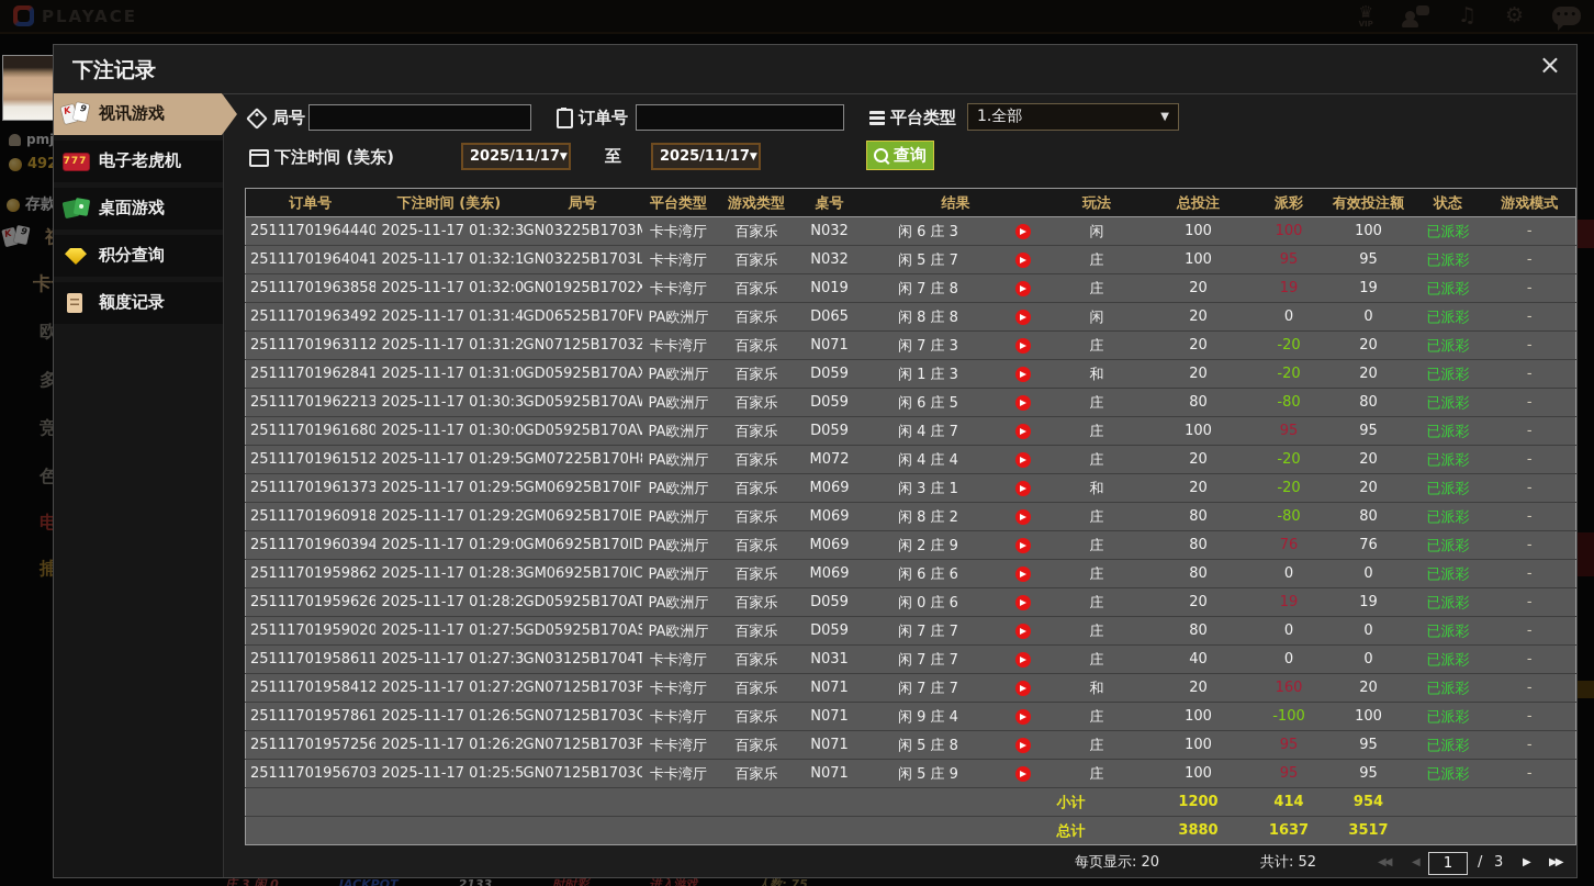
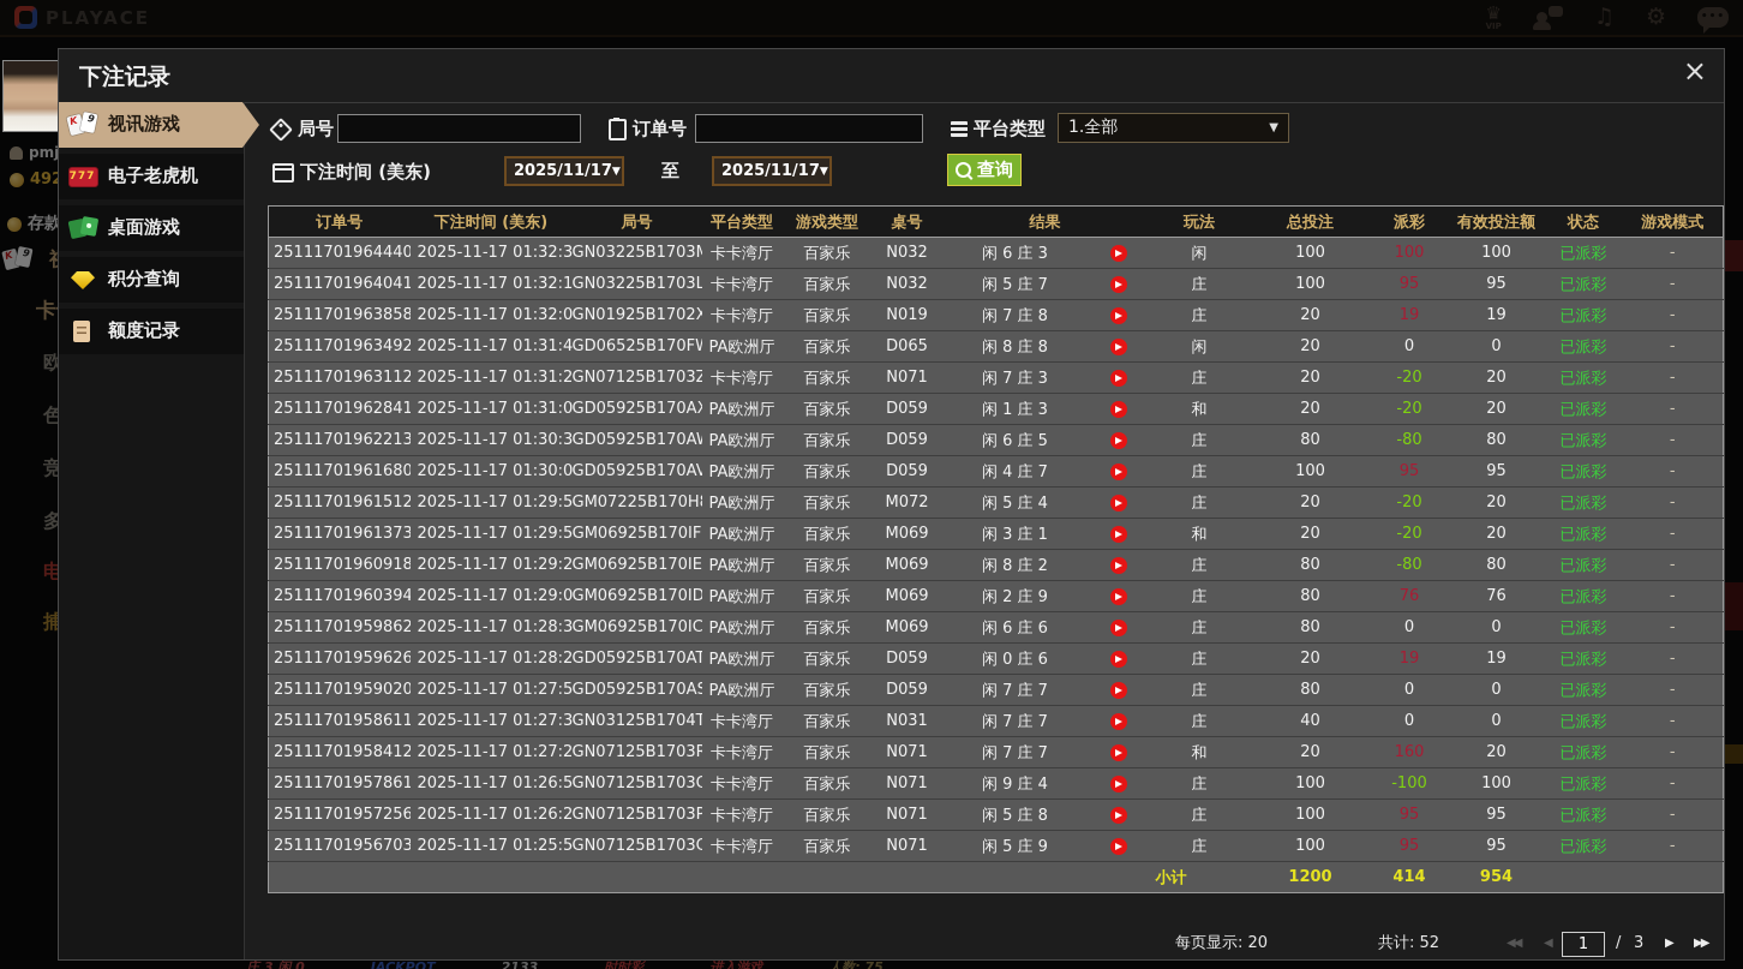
  PLAYACE
  ♛
  VIP
  ♫
  ⚙
  •••
  存款
  欧
- 多
+ 色
  竞
- 色
+ 多
  捕
  庄 3 闲 0
  JACKPOT
  2133
  时时彩
  进入游戏
  人数: 75
  下注记录
  ×
  视讯游戏
  电子老虎机
  桌面游戏
  积分查询
  额度记录
  局号
  订单号
  平台类型
  1.全部
  ▼
  下注时间 (美东)
  2025/11/17
  ▼
  至
  2025/11/17
  ▼
  查询
  订单号	下注时间 (美东)	局号	平台类型	游戏类型	桌号	结果	玩法	总投注	派彩	有效投注额	状态	游戏模式
  25111701964440	2025-11-17 01:32:3	GN03225B1703	卡卡湾厅	百家乐	N032	闲 6 庄 3	闲	100	100	100	已派彩	-
  25111701964041	2025-11-17 01:32:1	GN03225B1703L	卡卡湾厅	百家乐	N032	闲 5 庄 7	庄	100	95	95	已派彩	-
  25111701963858	2025-11-17 01:32:0	GN01925B1702X	卡卡湾厅	百家乐	N019	闲 7 庄 8	庄	20	19	19	已派彩	-
  25111701963492	2025-11-17 01:31:4	GD06525B170F	PA欧洲厅	百家乐	D065	闲 8 庄 8	闲	20	0	0	已派彩	-
  25111701963112	2025-11-17 01:31:2	GN07125B1703Z	卡卡湾厅	百家乐	N071	闲 7 庄 3	庄	20	-20	20	已派彩	-
  25111701962841	2025-11-17 01:31:0	GD05925B170A	PA欧洲厅	百家乐	D059	闲 1 庄 3	和	20	-20	20	已派彩	-
  25111701962213	2025-11-17 01:30:3	GD05925B170A	PA欧洲厅	百家乐	D059	闲 6 庄 5	庄	80	-80	80	已派彩	-
  25111701961680	2025-11-17 01:30:0	GD05925B170AV	PA欧洲厅	百家乐	D059	闲 4 庄 7	庄	100	95	95	已派彩	-
- 25111701961512	2025-11-17 01:29:5	GM07225B170H	PA欧洲厅	百家乐	M072	闲 4 庄 4	庄	20	-20	20	已派彩	-
+ 25111701961512	2025-11-17 01:29:5	GM07225B170H	PA欧洲厅	百家乐	M072	闲 5 庄 4	庄	20	-20	20	已派彩	-
  25111701961373	2025-11-17 01:29:5	GM06925B170IF	PA欧洲厅	百家乐	M069	闲 3 庄 1	和	20	-20	20	已派彩	-
  25111701960918	2025-11-17 01:29:2	GM06925B170IE	PA欧洲厅	百家乐	M069	闲 8 庄 2	庄	80	-80	80	已派彩	-
  25111701960394	2025-11-17 01:29:0	GM06925B170ID	PA欧洲厅	百家乐	M069	闲 2 庄 9	庄	80	76	76	已派彩	-
  25111701959862	2025-11-17 01:28:3	GM06925B170IC	PA欧洲厅	百家乐	M069	闲 6 庄 6	庄	80	0	0	已派彩	-
  25111701959626	2025-11-17 01:28:2	GD05925B170AT	PA欧洲厅	百家乐	D059	闲 0 庄 6	庄	20	19	19	已派彩	-
  25111701959020	2025-11-17 01:27:5	GD05925B170A	PA欧洲厅	百家乐	D059	闲 7 庄 7	庄	80	0	0	已派彩	-
  25111701958611	2025-11-17 01:27:3	GN03125B1704T	卡卡湾厅	百家乐	N031	闲 7 庄 7	庄	40	0	0	已派彩	-
  25111701958412	2025-11-17 01:27:2	GN07125B1703R	卡卡湾厅	百家乐	N071	闲 7 庄 7	和	20	160	20	已派彩	-
  25111701957861	2025-11-17 01:26:5	GN07125B1703	卡卡湾厅	百家乐	N071	闲 9 庄 4	庄	100	-100	100	已派彩	-
  25111701957256	2025-11-17 01:26:2	GN07125B1703P	卡卡湾厅	百家乐	N071	闲 5 庄 8	庄	100	95	95	已派彩	-
  25111701956703	2025-11-17 01:25:5	GN07125B1703	卡卡湾厅	百家乐	N071	闲 5 庄 9	庄	100	95	95	已派彩	-
  	小计	1200	414	954
- 	总计	3880	1637	3517
  每页显示: 20
  共计: 52
  ◀◀
  ◀
  1
  /
  3
  ▶
  ▶▶
